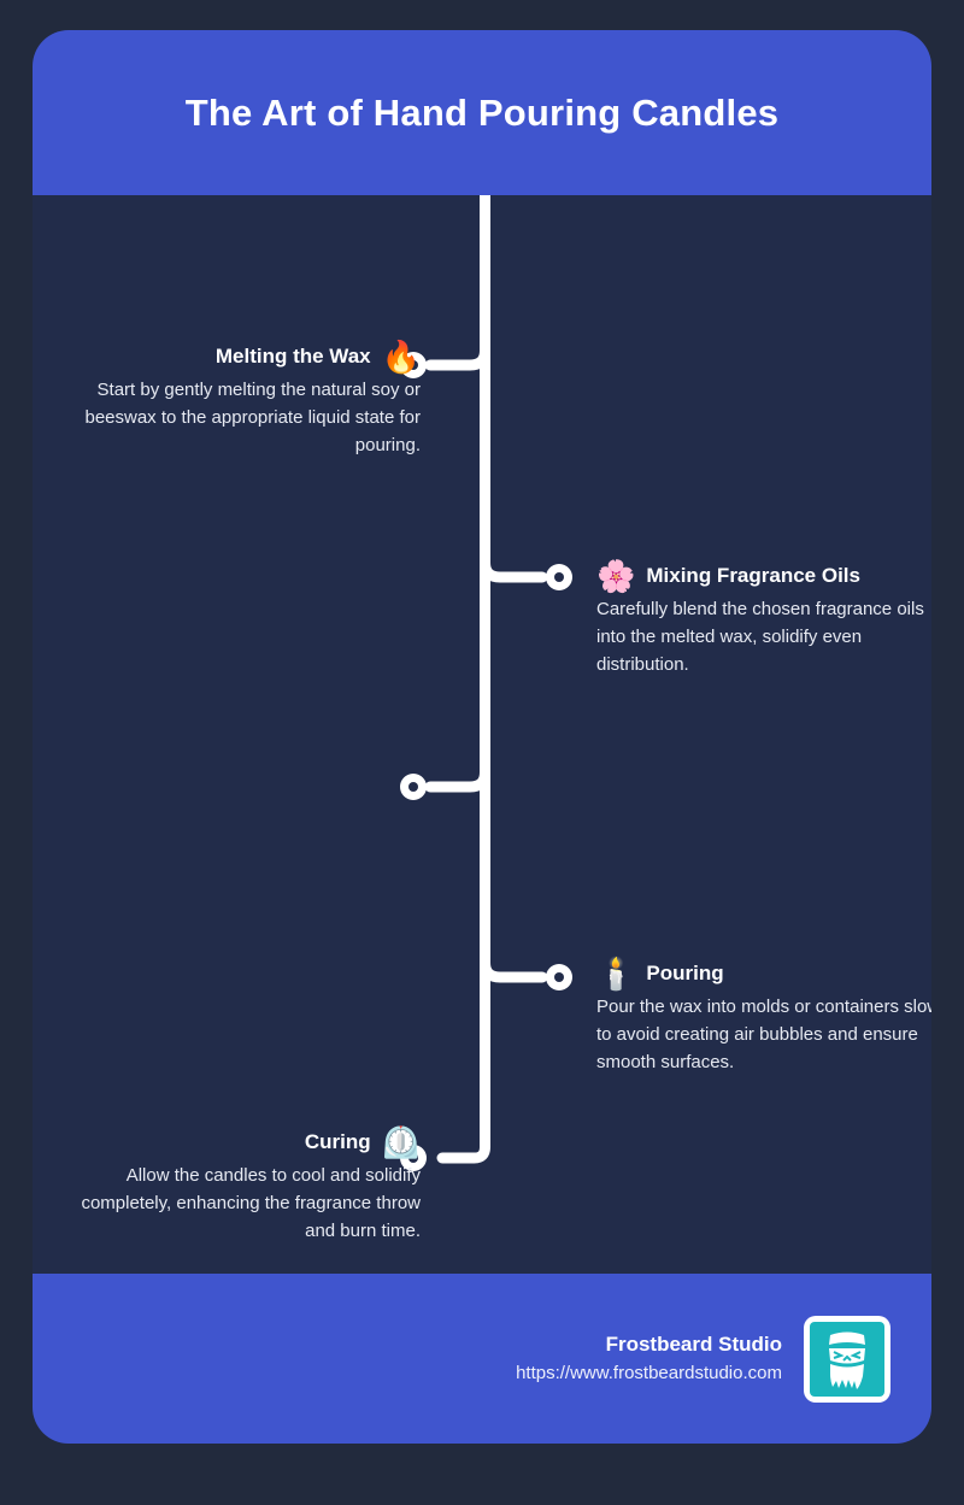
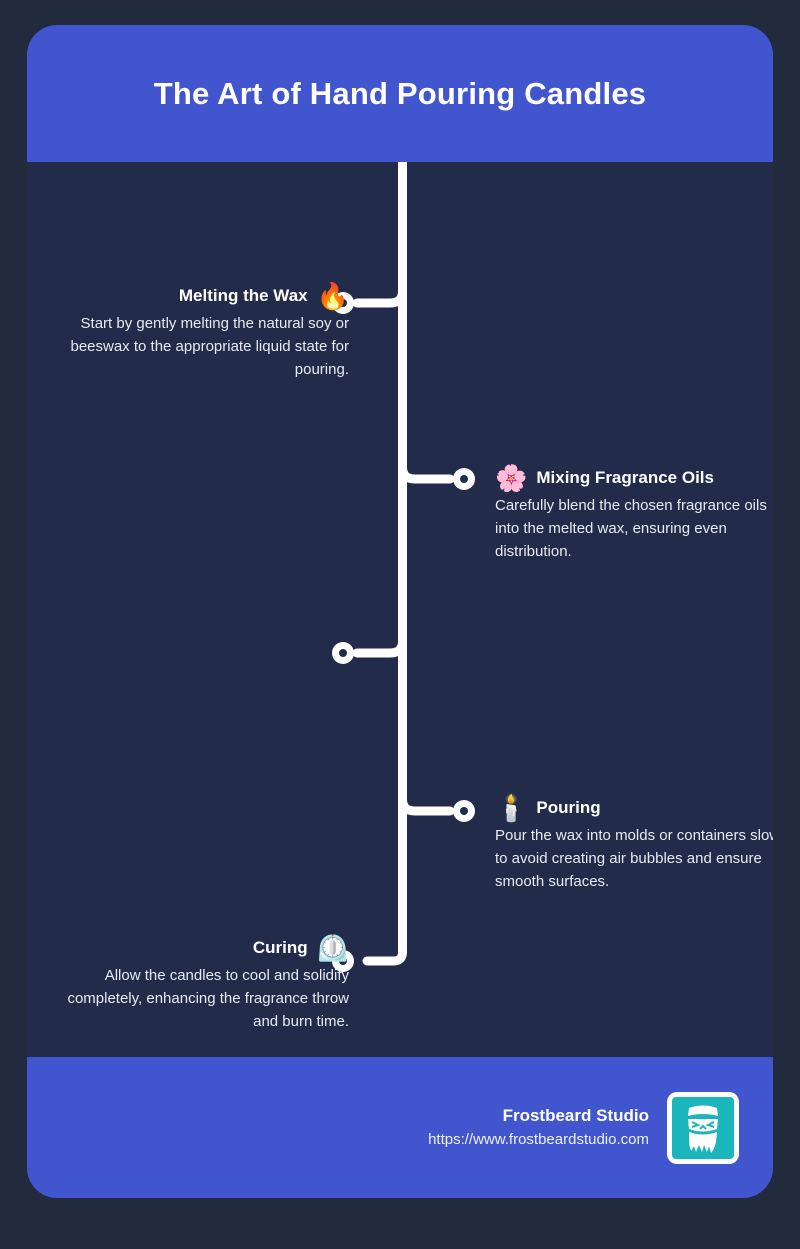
  The Art of Hand Pouring Candles
  Melting the Wax
  🔥
  Start by gently melting the natural soy or beeswax to the appropriate liquid state for pouring.
  🌸
  Mixing Fragrance Oils
- Carefully blend the chosen fragrance oils into the melted wax, solidify even distribution.
+ Carefully blend the chosen fragrance oils into the melted wax, ensuring even distribution.
  🕯️
  Pouring
  Pour the wax into molds or containers slo to avoid creating air bubbles and ensure smooth surfaces.
  Curing
  ⏲️
  Allow the candles to cool and solidify completely, enhancing the fragrance throw and burn time.
  Frostbeard Studio
  https://www.frostbeardstudio.com
